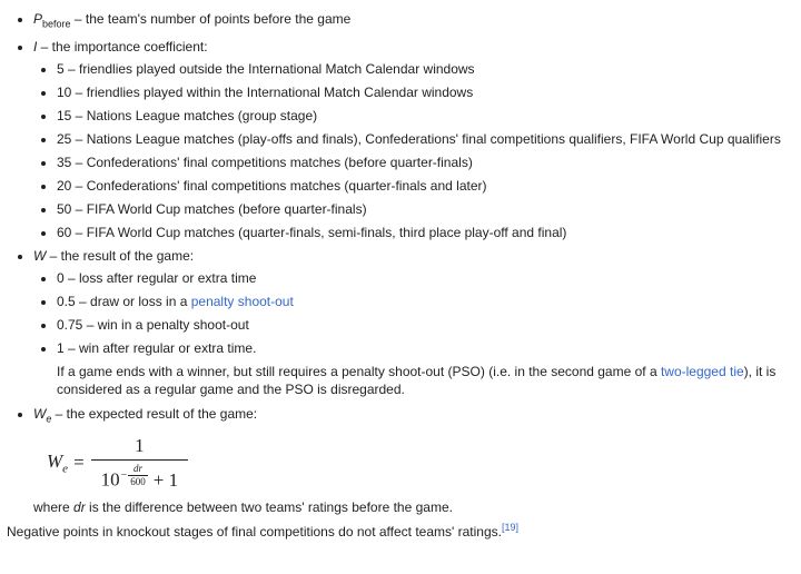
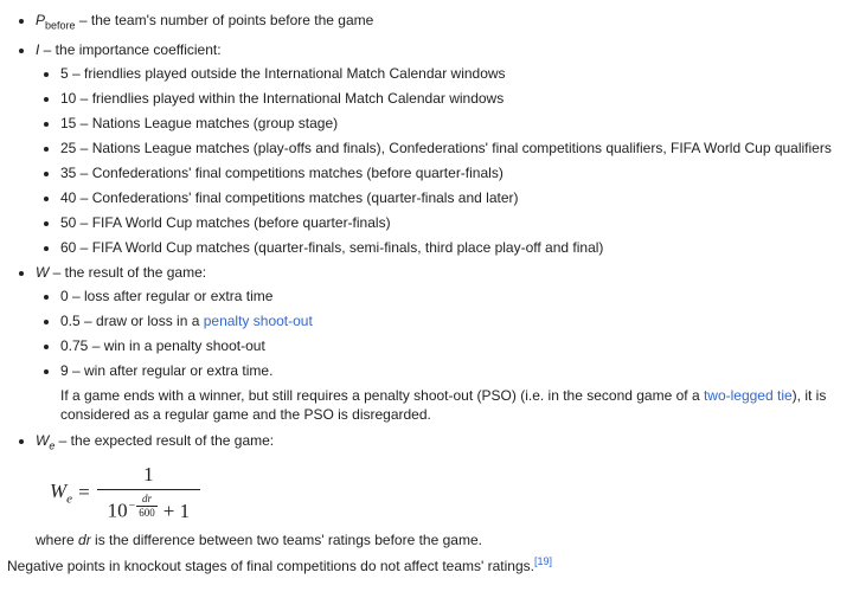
  Pbefore – the team's number of points before the game
  I – the importance coefficient:
  5 – friendlies played outside the International Match Calendar windows
  10 – friendlies played within the International Match Calendar windows
  15 – Nations League matches (group stage)
  25 – Nations League matches (play-offs and finals), Confederations' final competitions qualifiers, FIFA World Cup qualifiers
  35 – Confederations' final competitions matches (before quarter-finals)
- 20 – Confederations' final competitions matches (quarter-finals and later)
+ 40 – Confederations' final competitions matches (quarter-finals and later)
  50 – FIFA World Cup matches (before quarter-finals)
  60 – FIFA World Cup matches (quarter-finals, semi-finals, third place play-off and final)
  W – the result of the game:
  0 – loss after regular or extra time
  0.5 – draw or loss in a penalty shoot-out
  0.75 – win in a penalty shoot-out
- 1 – win after regular or extra time.
+ 9 – win after regular or extra time.
  If a game ends with a winner, but still requires a penalty shoot-out (PSO) (i.e. in the second game of a two-legged tie), it is considered as a regular game and the PSO is disregarded.
  We – the expected result of the game:
  We
  =
  1
  10
  −
  dr
  600
  + 1
  where dr is the difference between two teams' ratings before the game.
  Negative points in knockout stages of final competitions do not affect teams' ratings.[19]
